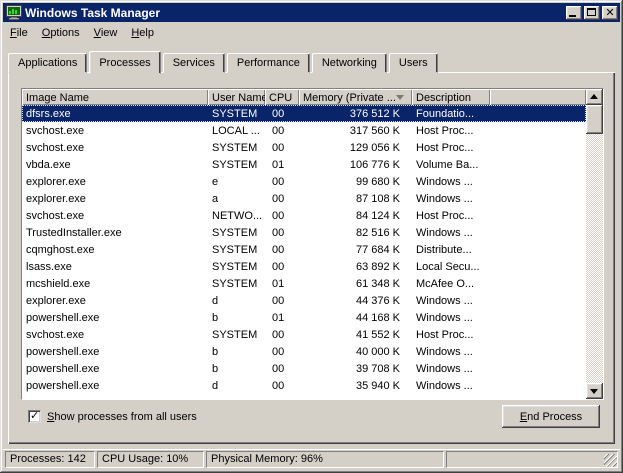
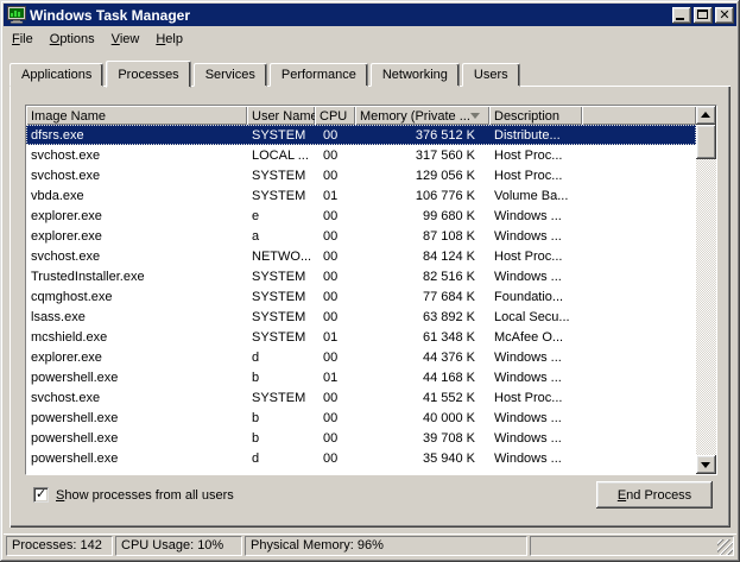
  Windows Task Manager
  ✕
  File
  Options
  View
  Help
  Applications
  Processes
  Services
  Performance
  Networking
  Users
  Image Name
  User Nam
  CPU
  Memory (Private ...
  Description
  dfsrs.exe
  SYSTEM
  00
  376 512 K
- Foundatio...
+ Distribute...
  svchost.exe
  LOCAL ...
  00
  317 560 K
  Host Proc...
  svchost.exe
  SYSTEM
  00
  129 056 K
  Host Proc...
  vbda.exe
  SYSTEM
  01
  106 776 K
  Volume Ba...
  explorer.exe
  e
  00
  99 680 K
  Windows ...
  explorer.exe
  a
  00
  87 108 K
  Windows ...
  svchost.exe
  NETWO...
  00
  84 124 K
  Host Proc...
  TrustedInstaller.exe
  SYSTEM
  00
  82 516 K
  Windows ...
  cqmghost.exe
  SYSTEM
  00
  77 684 K
- Distribute...
+ Foundatio...
  lsass.exe
  SYSTEM
  00
  63 892 K
  Local Secu...
  mcshield.exe
  SYSTEM
  01
  61 348 K
  McAfee O...
  explorer.exe
  d
  00
  44 376 K
  Windows ...
  powershell.exe
  b
  01
  44 168 K
  Windows ...
  svchost.exe
  SYSTEM
  00
  41 552 K
  Host Proc...
  powershell.exe
  b
  00
  40 000 K
  Windows ...
  powershell.exe
  b
  00
  39 708 K
  Windows ...
  powershell.exe
  d
  00
  35 940 K
  Windows ...
  ✓
  Show processes from all users
  E
  nd Process
  Processes: 142
  CPU Usage: 10%
  Physical Memory: 96%
